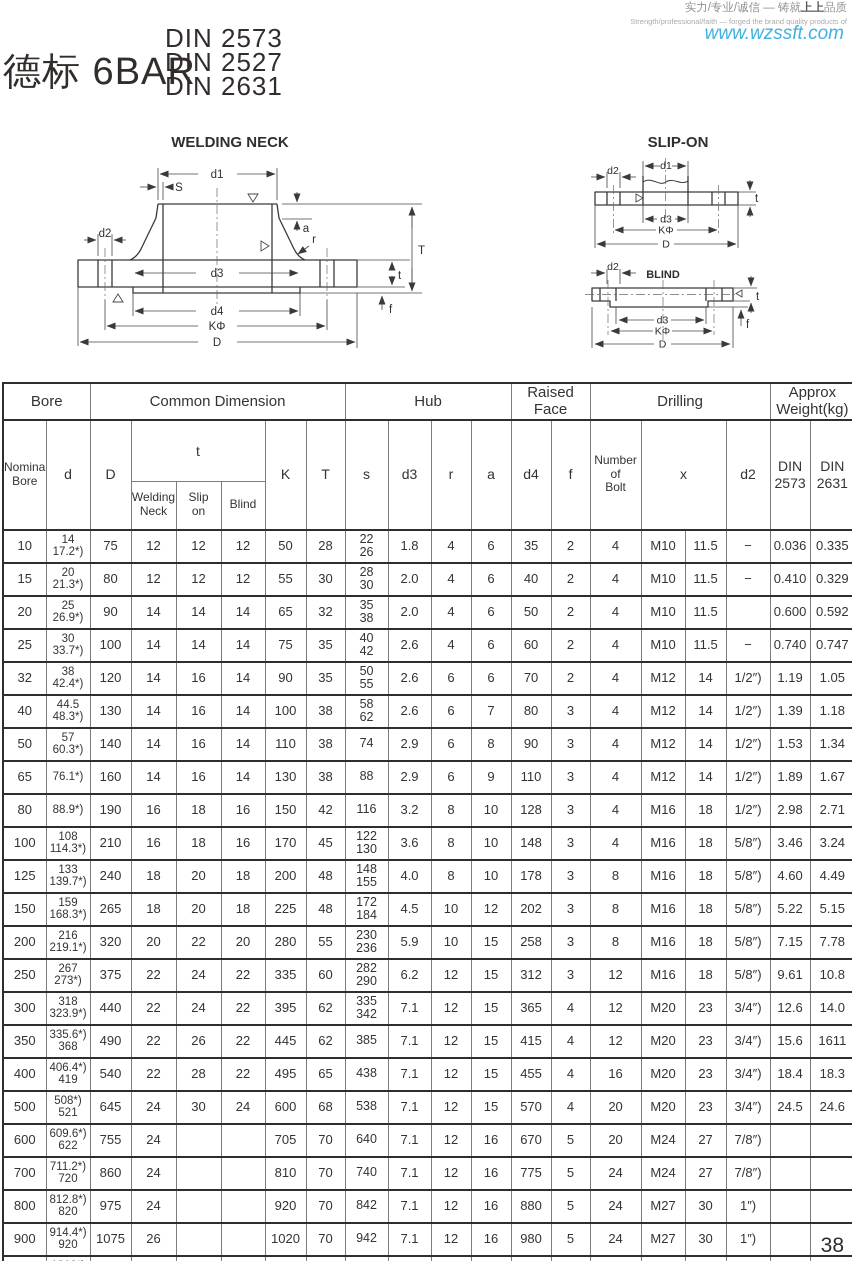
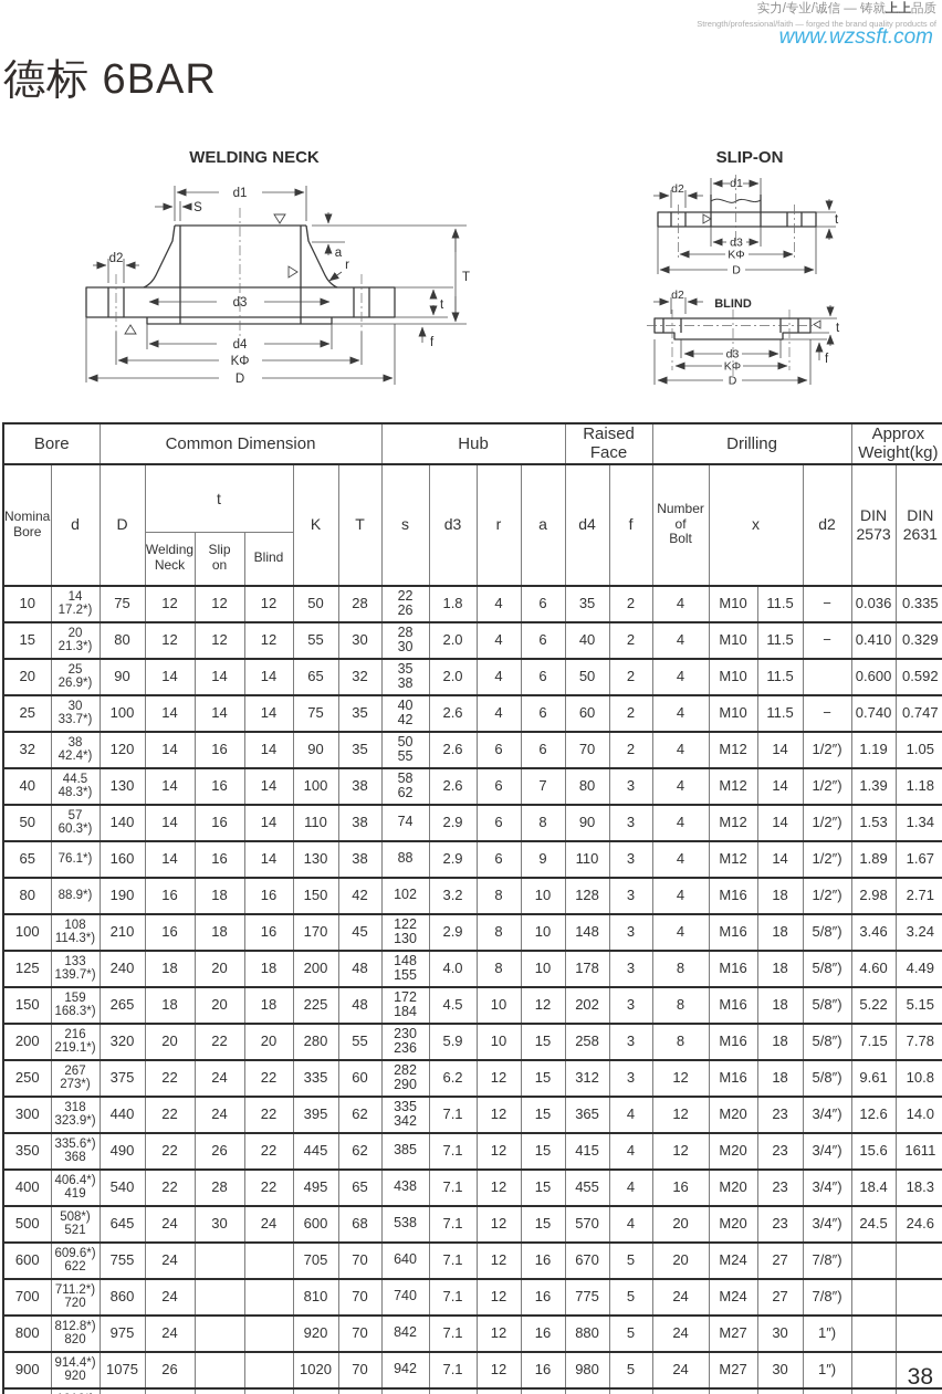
  德标 6BAR
- DIN 2573
- DIN 2527
- DIN 2631
  实力/专业/诚信 — 铸就上上品质
  Strength/professional/faith — forged the brand quality products of
  www.wzssft.com
  WELDING NECK
  d1
  S
  a
  r
  T
  d2
  d3
  t
  f
  d4
  KΦ
  D
  SLIP-ON
  d1
  d2
  t
  d3
  KΦ
  D
  BLIND
  d2
  t
  f
  d3
  KΦ
  D
  Bore	Common Dimension	Hub	Raised Face	Drilling	Approx Weight(kg)
  Nomina Bore	d	D	t	K	T	s	d3	r	a	d4	f	Number of Bolt	x	d2	DIN 2573	DIN 2631
  Welding Neck	Slip on	Blind
  10	14 17.2*)	75	12	12	12	50	28	22 26	1.8	4	6	35	2	4	M10	11.5	−	0.036	0.335
  15	20 21.3*)	80	12	12	12	55	30	28 30	2.0	4	6	40	2	4	M10	11.5	−	0.410	0.329
  20	25 26.9*)	90	14	14	14	65	32	35 38	2.0	4	6	50	2	4	M10	11.5		0.600	0.592
  25	30 33.7*)	100	14	14	14	75	35	40 42	2.6	4	6	60	2	4	M10	11.5	−	0.740	0.747
  32	38 42.4*)	120	14	16	14	90	35	50 55	2.6	6	6	70	2	4	M12	14	1/2″)	1.19	1.05
  40	44.5 48.3*)	130	14	16	14	100	38	58 62	2.6	6	7	80	3	4	M12	14	1/2″)	1.39	1.18
  50	57 60.3*)	140	14	16	14	110	38	74	2.9	6	8	90	3	4	M12	14	1/2″)	1.53	1.34
  65	76.1*)	160	14	16	14	130	38	88	2.9	6	9	110	3	4	M12	14	1/2″)	1.89	1.67
- 80	88.9*)	190	16	18	16	150	42	116	3.2	8	10	128	3	4	M16	18	1/2″)	2.98	2.71
+ 80	88.9*)	190	16	18	16	150	42	102	3.2	8	10	128	3	4	M16	18	1/2″)	2.98	2.71
- 100	108 114.3*)	210	16	18	16	170	45	122 130	3.6	8	10	148	3	4	M16	18	5/8″)	3.46	3.24
+ 100	108 114.3*)	210	16	18	16	170	45	122 130	2.9	8	10	148	3	4	M16	18	5/8″)	3.46	3.24
  125	133 139.7*)	240	18	20	18	200	48	148 155	4.0	8	10	178	3	8	M16	18	5/8″)	4.60	4.49
  150	159 168.3*)	265	18	20	18	225	48	172 184	4.5	10	12	202	3	8	M16	18	5/8″)	5.22	5.15
  200	216 219.1*)	320	20	22	20	280	55	230 236	5.9	10	15	258	3	8	M16	18	5/8″)	7.15	7.78
  250	267 273*)	375	22	24	22	335	60	282 290	6.2	12	15	312	3	12	M16	18	5/8″)	9.61	10.8
  300	318 323.9*)	440	22	24	22	395	62	335 342	7.1	12	15	365	4	12	M20	23	3/4″)	12.6	14.0
  350	335.6*) 368	490	22	26	22	445	62	385	7.1	12	15	415	4	12	M20	23	3/4″)	15.6	1611
  400	406.4*) 419	540	22	28	22	495	65	438	7.1	12	15	455	4	16	M20	23	3/4″)	18.4	18.3
  500	508*) 521	645	24	30	24	600	68	538	7.1	12	15	570	4	20	M20	23	3/4″)	24.5	24.6
  600	609.6*) 622	755	24			705	70	640	7.1	12	16	670	5	20	M24	27	7/8″)
  700	711.2*) 720	860	24			810	70	740	7.1	12	16	775	5	24	M24	27	7/8″)
  800	812.8*) 820	975	24			920	70	842	7.1	12	16	880	5	24	M27	30	1″)
  900	914.4*) 920	1075	26			1020	70	942	7.1	12	16	980	5	24	M27	30	1″)
  38
